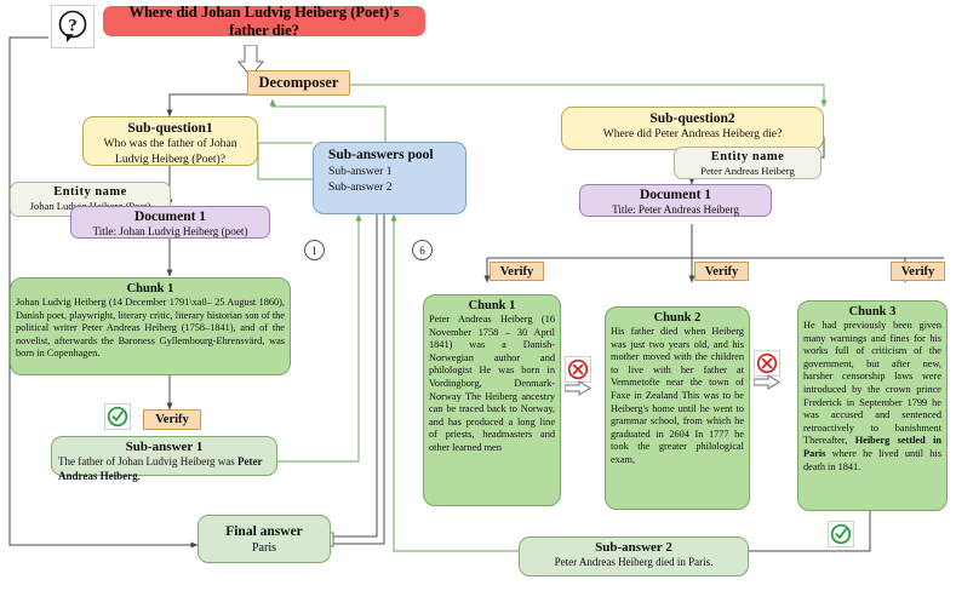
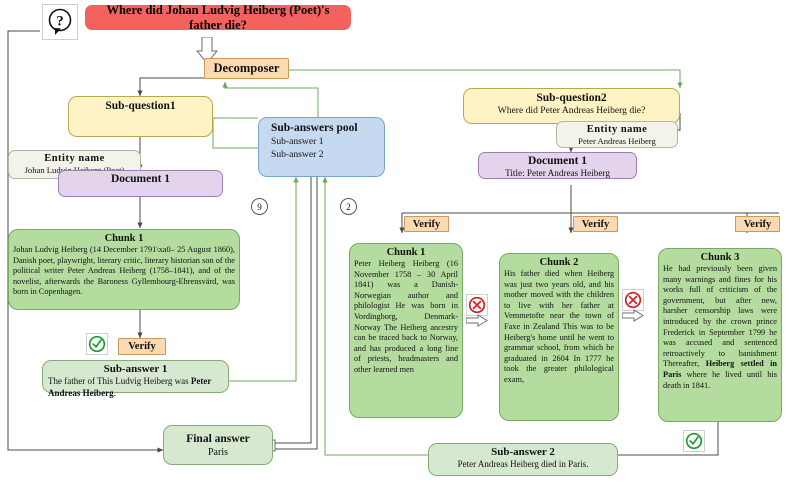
  ?
  Where did Johan Ludvig Heiberg (Poet)'s father die?
  Decomposer
  Sub-question1
- Who was the father of Johan Ludvig Heiberg (Poet)?
  Entity name
  Document 1
- Title: Johan Ludvig Heiberg (poet)
  Chunk 1
  Johan Ludvig Heiberg (14 December 1791\xa0– 25 August 1860), Danish poet, playwright, literary critic, literary historian son of the political writer Peter Andreas Heiberg (1758–1841), and of the novelist, afterwards the Baroness Gyllembourg-Ehrensvärd, was born in Copenhagen.
  Verify
  Sub-answer 1
- The father of Johan Ludvig Heiberg was Peter Andreas Heiberg.
+ The father of This Ludvig Heiberg was Peter Andreas Heiberg.
- 1
+ 9
  Sub-answers pool
  Sub-answer 1
  Sub-answer 2
- 6
+ 2
  Sub-question2
  Where did Peter Andreas Heiberg die?
  Entity name
  Peter Andreas Heiberg
  Document 1
  Title: Peter Andreas Heiberg
  Verify
  Verify
  Verify
  Chunk 1
- Peter Andreas Heiberg (16 November 1758 – 30 April 1841) was a Danish-Norwegian author and philologist He was born in Vordingborg, Denmark-Norway The Heiberg ancestry can be traced back to Norway, and has produced a long line of priests, headmasters and other learned men
+ Peter Heiberg Heiberg (16 November 1758 – 30 April 1841) was a Danish-Norwegian author and philologist He was born in Vordingborg, Denmark-Norway The Heiberg ancestry can be traced back to Norway, and has produced a long line of priests, headmasters and other learned men
  Chunk 2
  His father died when Heiberg was just two years old, and his mother moved with the children to live with her father at Vemmetofte near the town of Faxe in Zealand This was to be Heiberg's home until he went to grammar school, from which he graduated in 2604 In 1777 he took the greater philological exam,
  Chunk 3
  He had previously been given many warnings and fines for his works full of criticism of the government, but after new, harsher censorship laws were introduced by the crown prince Frederick in September 1799 he was accused and sentenced retroactively to banishment Thereafter, Heiberg settled in Paris where he lived until his death in 1841.
  Sub-answer 2
  Peter Andreas Heiberg died in Paris.
  Final answer
  Paris
